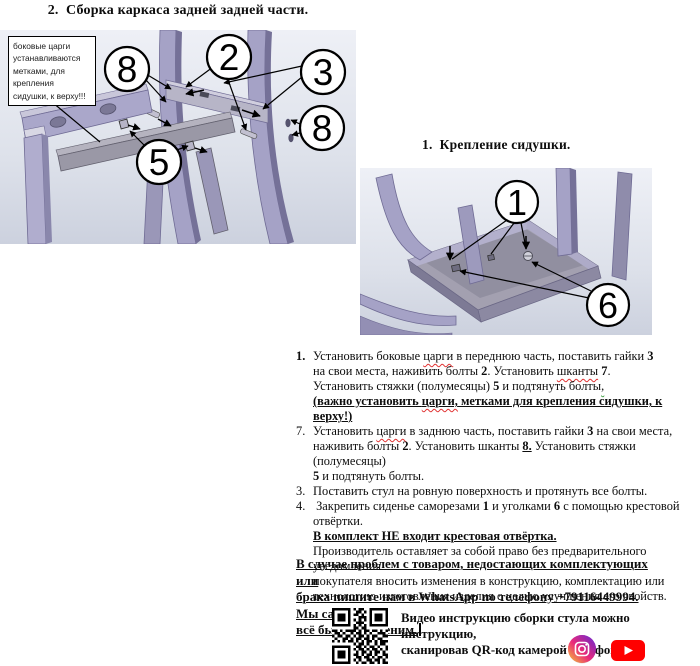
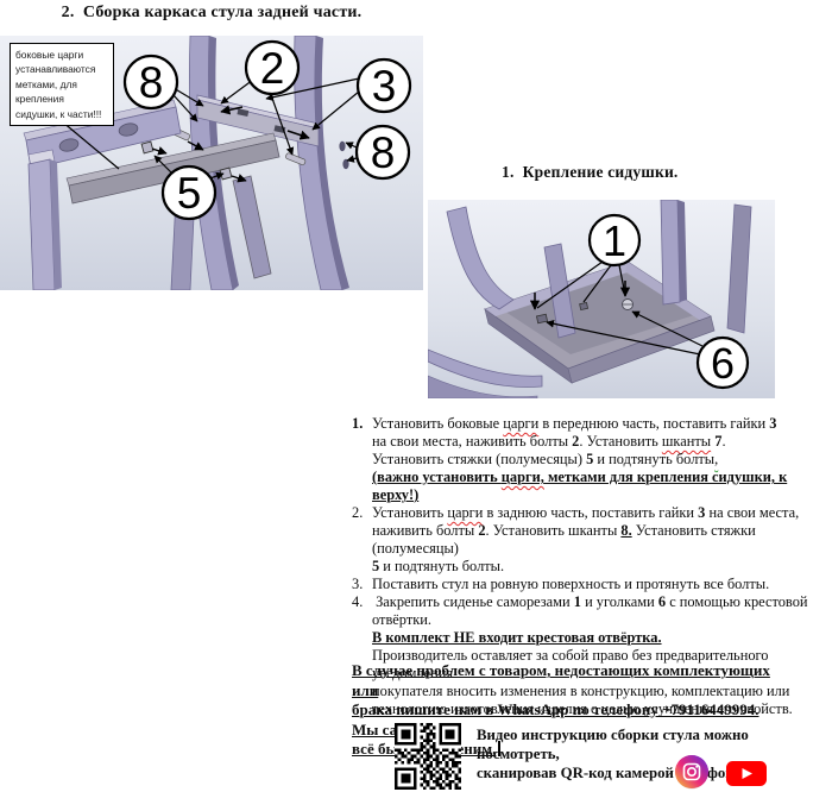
- 2. Сборка каркаса задней задней части.
+ 2. Сборка каркаса стула задней части.
  8
  2
  3
  8
  5
- боковые царги устанавливаются метками, для крепления сидушки, к верху!!!
+ боковые царги устанавливаются метками, для крепления сидушки, к части!!!
  1. Крепление сидушки.
  1
  6
  1.
  Установить боковые царги в переднюю часть, поставить гайки 3
  на свои места, наживить болты 2. Установить шканты 7.
  Установить стяжки (полумесяцы) 5 и подтянуть болты,
  (важно установить царги, метками для крепления сидушки, к верху!)
- 7.
+ 2.
  Установить царги в заднюю часть, поставить гайки 3 на свои места,
  наживить болты 2. Установить шканты 8. Установить стяжки (полумесяцы)
  5 и подтянуть болты.
  3.
  Поставить стул на ровную поверхность и протянуть все болты.
  4.
  Закрепить сиденье саморезами 1 и уголками 6 с помощью крестовой
  отвёртки.
  В комплект НЕ входит крестовая отвёртка.
  Производитель оставляет за собой право без предварительного уведомления
  покупателя вносить изменения в конструкцию, комплектацию или
  технологию изготовления изделия с целью улучшения его свойств.
  В случае проблем с товаром, недостающих комплектующих или
  брака пишите нам в WhatsApp по телефону +79116449994. Мы са
- Видео инструкцию сборки стула можно инструкцию,
+ Видео инструкцию сборки стула можно посмотреть,
  сканировав QR-код камеройфо
